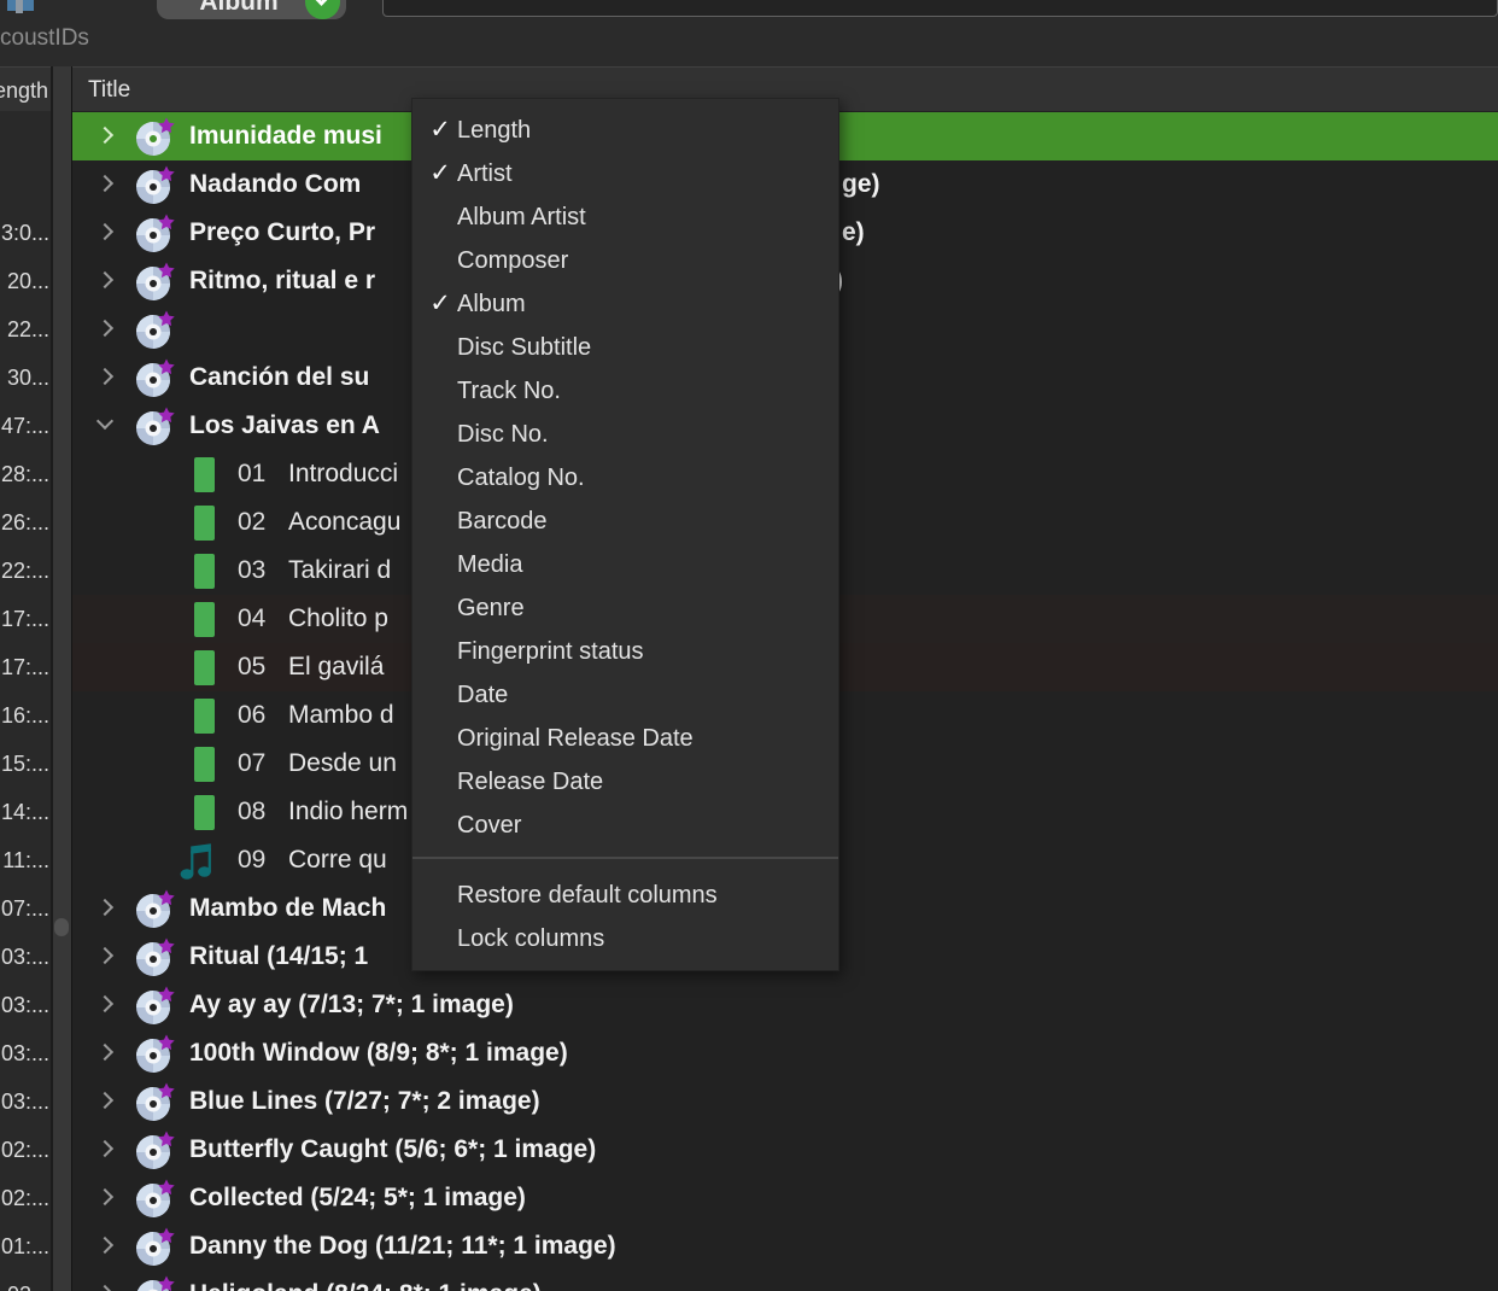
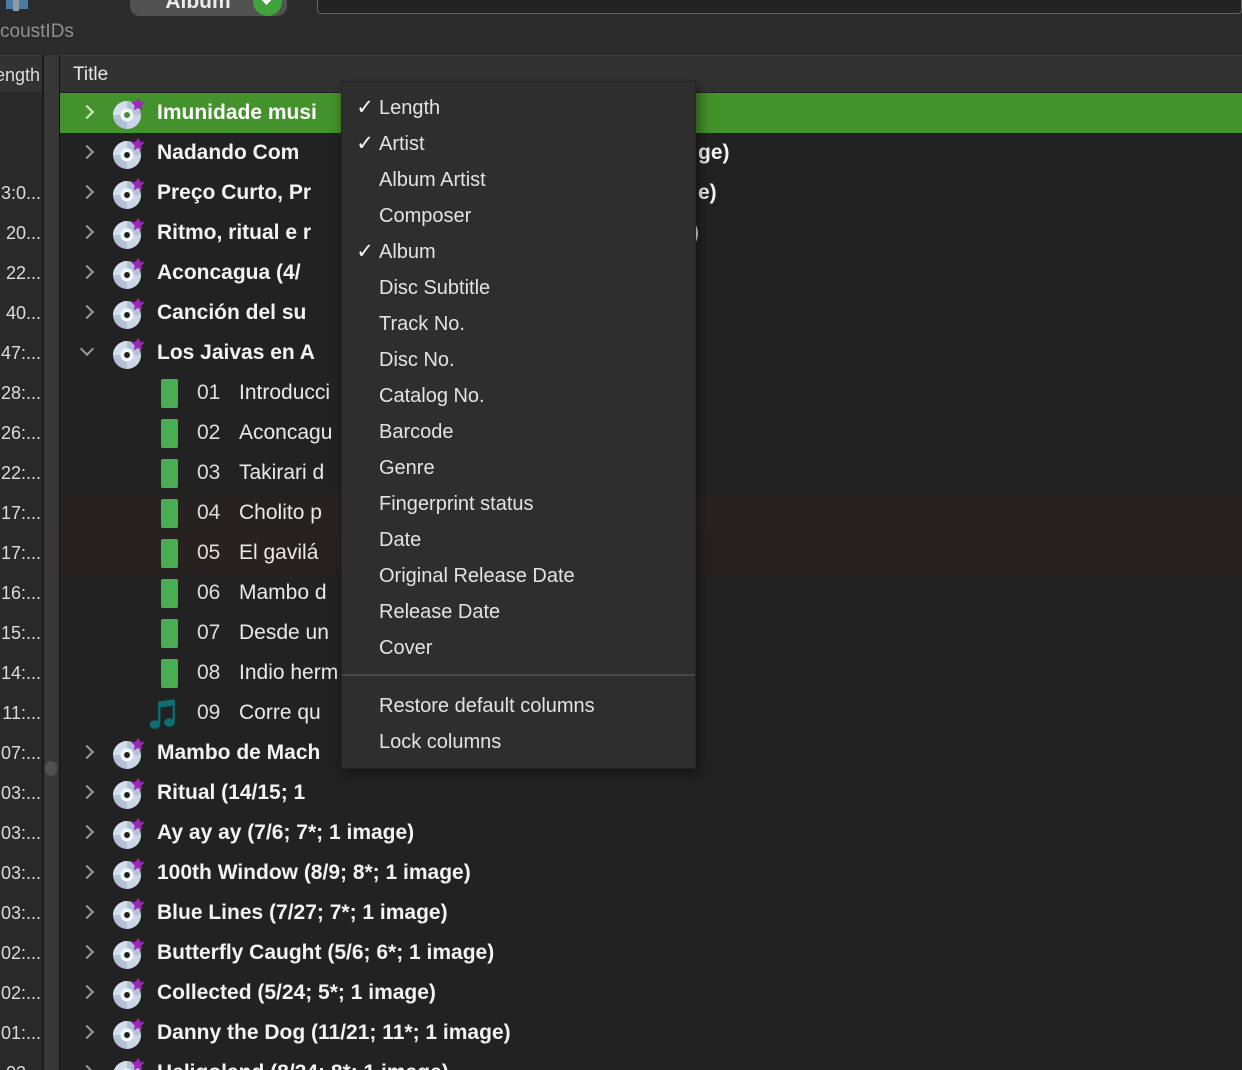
  coustIDs
  Album
  3:0...
  20...
  22...
- 30...
+ 40...
  47:...
  28:...
  26:...
  22:...
  17:...
  17:...
  16:...
  15:...
  14:...
  11:...
  07:...
  03:...
  03:...
  03:...
  03:...
  02:...
  02:...
  01:...
  Title
  Imunidade musi
  Nadando Com
  ge)
  Preço Curto, Pr
  e)
  Ritmo, ritual e r
+ Aconcagua (4/
  Canción del su
  Los Jaivas en A
  01
  Introducci
  02
  Aconcagu
  03
  Takirari d
  04
  Cholito p
  05
  El gavilá
  06
  Mambo d
  07
  Desde un
  08
  Indio herm
  09
  Corre qu
  Mambo de Mach
  Ritual (14/15; 1
- Ay ay ay (7/13; 7*; 1 image)
+ Ay ay ay (7/6; 7*; 1 image)
  100th Window (8/9; 8*; 1 image)
- Blue Lines (7/27; 7*; 2 image)
+ Blue Lines (7/27; 7*; 1 image)
  Butterfly Caught (5/6; 6*; 1 image)
  Collected (5/24; 5*; 1 image)
  Danny the Dog (11/21; 11*; 1 image)
  ✓
  Length
  ✓
  Artist
  Album Artist
  Composer
  ✓
  Album
  Disc Subtitle
  Track No.
  Disc No.
  Catalog No.
  Barcode
- Media
  Genre
  Fingerprint status
  Date
  Original Release Date
  Release Date
  Cover
  Restore default columns
  Lock columns
